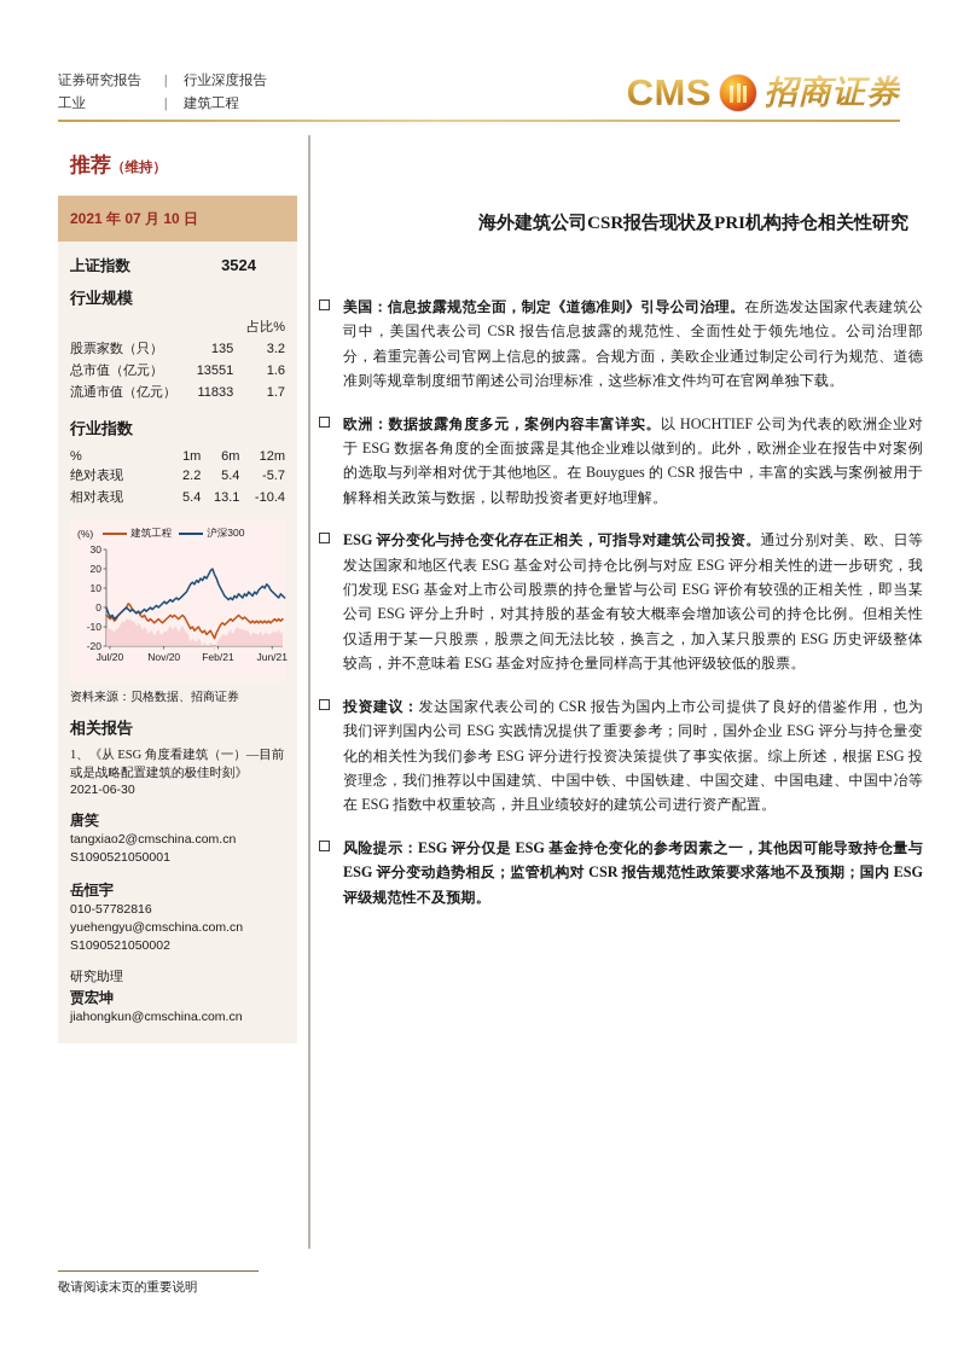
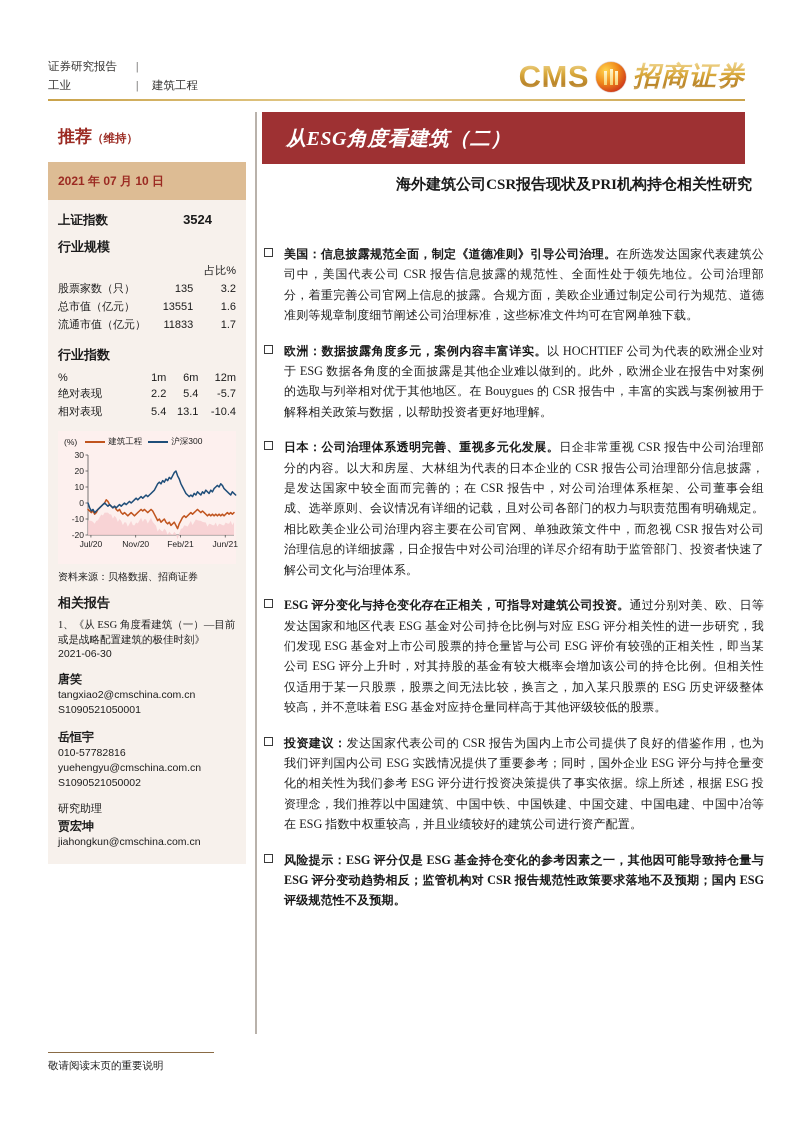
  证券研究报告
  |
- 行业深度报告
  工业
  |
  建筑工程
  CMS
  招商证券
  推荐（维持）
  2021 年 07 月 10 日
  上证指数
  3524
  行业规模
  		占比%
  股票家数（只）	135	3.2
  总市值（亿元）	13551	1.6
  流通市值（亿元）	11833	1.7
  行业指数
  %	1m	6m	12m
  绝对表现	2.2	5.4	-5.7
  相对表现	5.4	13.1	-10.4
  (%)
  建筑工程
  沪深300
  -20
  -10
  0
  10
  20
  30
  Jul/20
  Nov/20
  Feb/21
  Jun/21
  资料来源：贝格数据、招商证券
  相关报告
  1、《从 ESG 角度看建筑（一）—目前或是战略配置建筑的极佳时刻》
  2021-06-30
  唐笑
  tangxiao2@cmschina.com.cn
  S1090521050001
  岳恒宇
  010-57782816
  yuehengyu@cmschina.com.cn
  S1090521050002
  研究助理
  贾宏坤
  jiahongkun@cmschina.com.cn
+ 从ESG角度看建筑（二）
  海外建筑公司CSR报告现状及PRI机构持仓相关性研究
  美国：信息披露规范全面，制定《道德准则》引导公司治理。在所选发达国家代表建筑公司中，美国代表公司 CSR 报告信息披露的规范性、全面性处于领先地位。公司治理部分，着重完善公司官网上信息的披露。合规方面，美欧企业通过制定公司行为规范、道德准则等规章制度细节阐述公司治理标准，这些标准文件均可在官网单独下载。
  欧洲：数据披露角度多元，案例内容丰富详实。以 HOCHTIEF 公司为代表的欧洲企业对于 ESG 数据各角度的全面披露是其他企业难以做到的。此外，欧洲企业在报告中对案例的选取与列举相对优于其他地区。在 Bouygues 的 CSR 报告中，丰富的实践与案例被用于解释相关政策与数据，以帮助投资者更好地理解。
+ 日本：公司治理体系透明完善、重视多元化发展。日企非常重视 CSR 报告中公司治理部分的内容。以大和房屋、大林组为代表的日本企业的 CSR 报告公司治理部分信息披露，是发达国家中较全面而完善的；在 CSR 报告中，对公司治理体系框架、公司董事会组成、选举原则、会议情况有详细的记载，且对公司各部门的权力与职责范围有明确规定。相比欧美企业公司治理内容主要在公司官网、单独政策文件中，而忽视 CSR 报告对公司治理信息的详细披露，日企报告中对公司治理的详尽介绍有助于监管部门、投资者快速了解公司文化与治理体系。
  ESG 评分变化与持仓变化存在正相关，可指导对建筑公司投资。通过分别对美、欧、日等发达国家和地区代表 ESG 基金对公司持仓比例与对应 ESG 评分相关性的进一步研究，我们发现 ESG 基金对上市公司股票的持仓量皆与公司 ESG 评价有较强的正相关性，即当某公司 ESG 评分上升时，对其持股的基金有较大概率会增加该公司的持仓比例。但相关性仅适用于某一只股票，股票之间无法比较，换言之，加入某只股票的 ESG 历史评级整体较高，并不意味着 ESG 基金对应持仓量同样高于其他评级较低的股票。
  投资建议：发达国家代表公司的 CSR 报告为国内上市公司提供了良好的借鉴作用，也为我们评判国内公司 ESG 实践情况提供了重要参考；同时，国外企业 ESG 评分与持仓量变化的相关性为我们参考 ESG 评分进行投资决策提供了事实依据。综上所述，根据 ESG 投资理念，我们推荐以中国建筑、中国中铁、中国铁建、中国交建、中国电建、中国中冶等在 ESG 指数中权重较高，并且业绩较好的建筑公司进行资产配置。
  风险提示：ESG 评分仅是 ESG 基金持仓变化的参考因素之一，其他因可能导致持仓量与 ESG 评分变动趋势相反；监管机构对 CSR 报告规范性政策要求落地不及预期；国内 ESG 评级规范性不及预期。
  敬请阅读末页的重要说明
